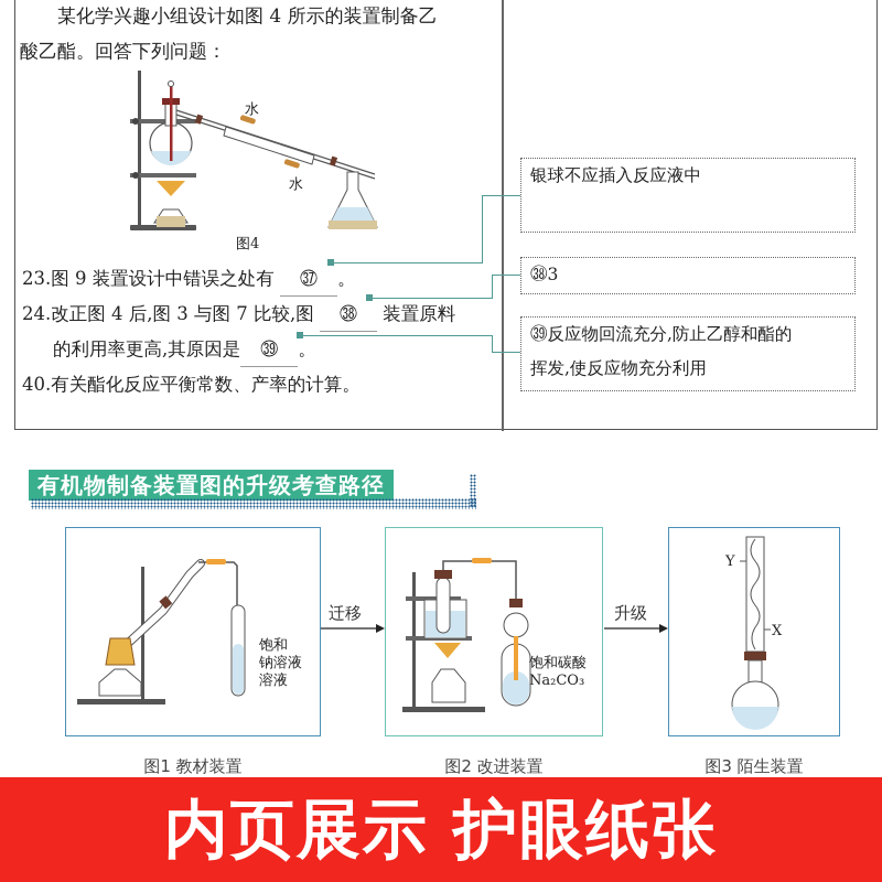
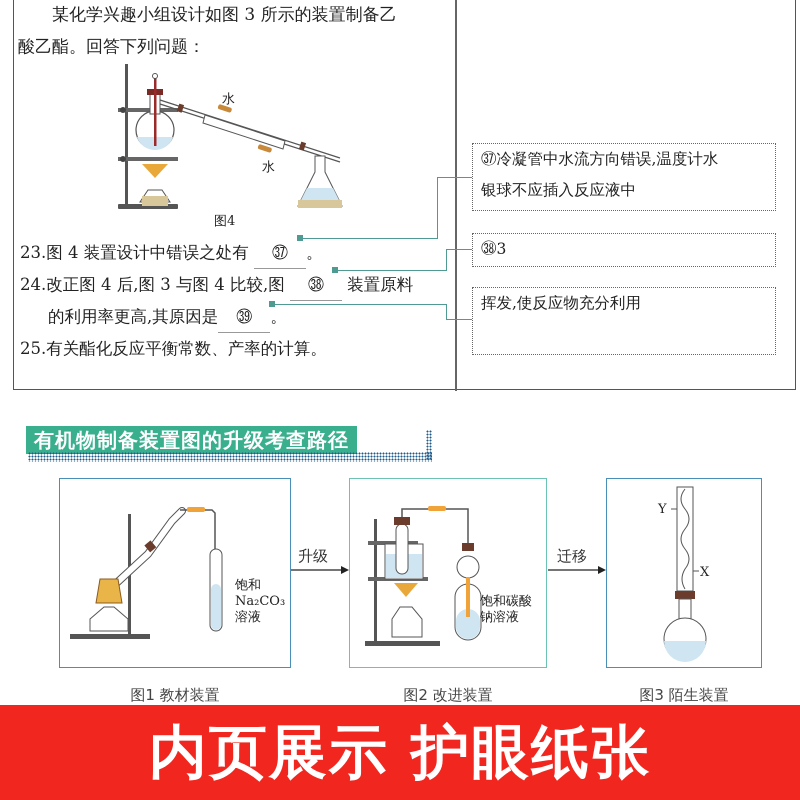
- 某化学兴趣小组设计如图 4 所示的装置制备乙
+ 某化学兴趣小组设计如图 3 所示的装置制备乙
  酸乙酯。回答下列问题：
  水
  水
  图4
- 23.图 9 装置设计中错误之处有 ㊲ 。
+ 23.图 4 装置设计中错误之处有 ㊲ 。
- 24.改正图 4 后,图 3 与图 7 比较,图 ㊳ 装置原料
+ 24.改正图 4 后,图 3 与图 4 比较,图 ㊳ 装置原料
  的利用率更高,其原因是 ㊴ 。
- 40.有关酯化反应平衡常数、产率的计算。
+ 25.有关酯化反应平衡常数、产率的计算。
+ ㊲冷凝管中水流方向错误,温度计水
  银球不应插入反应液中
  ㊳3
- ㊴反应物回流充分,防止乙醇和酯的
  挥发,使反应物充分利用
  有机物制备装置图的升级考查路径
  饱和
- 钠溶液
+ Na₂CO₃
  溶液
  图1 教材装置
- 迁移
+ 升级
  饱和碳酸
- Na₂CO₃
+ 钠溶液
  图2 改进装置
- 升级
+ 迁移
  Y
  X
  图3 陌生装置
  内页展示 护眼纸张
